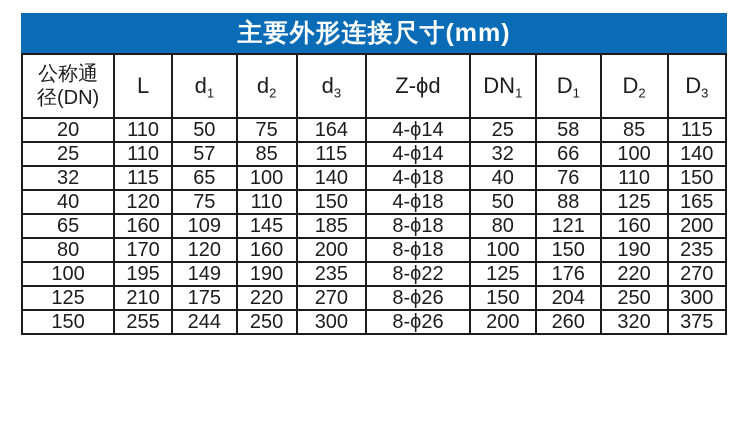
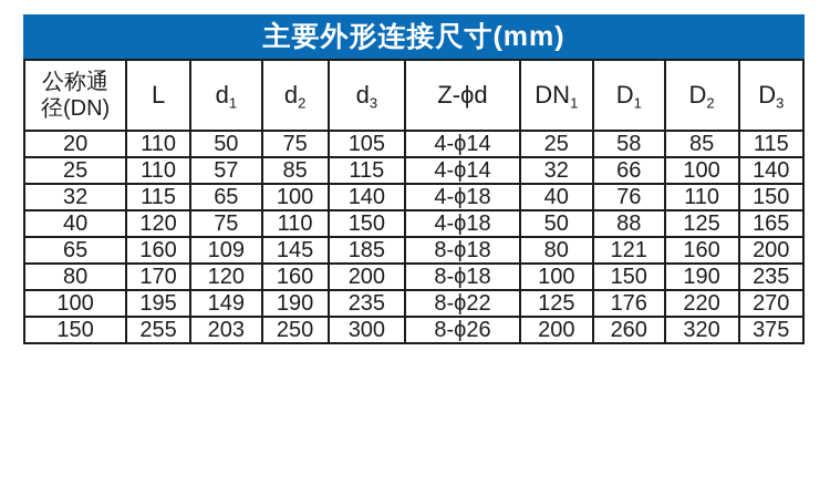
  主要外形连接尺寸(mm)
  公称通 径(DN)	L	d1	d2	d3	Z-ϕd	DN1	D1	D2	D3
- 20	110	50	75	164	4-ϕ14	25	58	85	115
+ 20	110	50	75	105	4-ϕ14	25	58	85	115
  25	110	57	85	115	4-ϕ14	32	66	100	140
  32	115	65	100	140	4-ϕ18	40	76	110	150
  40	120	75	110	150	4-ϕ18	50	88	125	165
  65	160	109	145	185	8-ϕ18	80	121	160	200
  80	170	120	160	200	8-ϕ18	100	150	190	235
  100	195	149	190	235	8-ϕ22	125	176	220	270
- 125	210	175	220	270	8-ϕ26	150	204	250	300
- 150	255	244	250	300	8-ϕ26	200	260	320	375
+ 150	255	203	250	300	8-ϕ26	200	260	320	375
